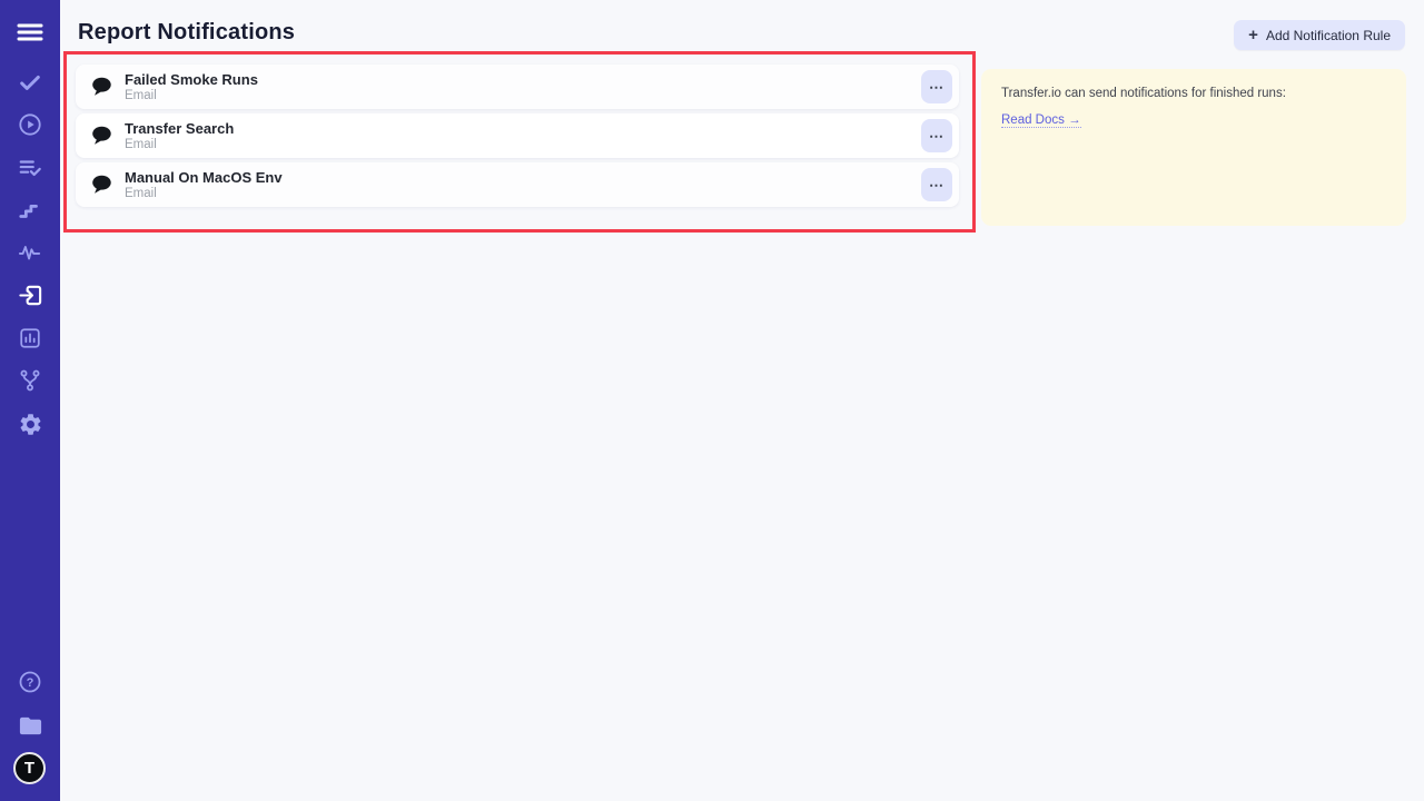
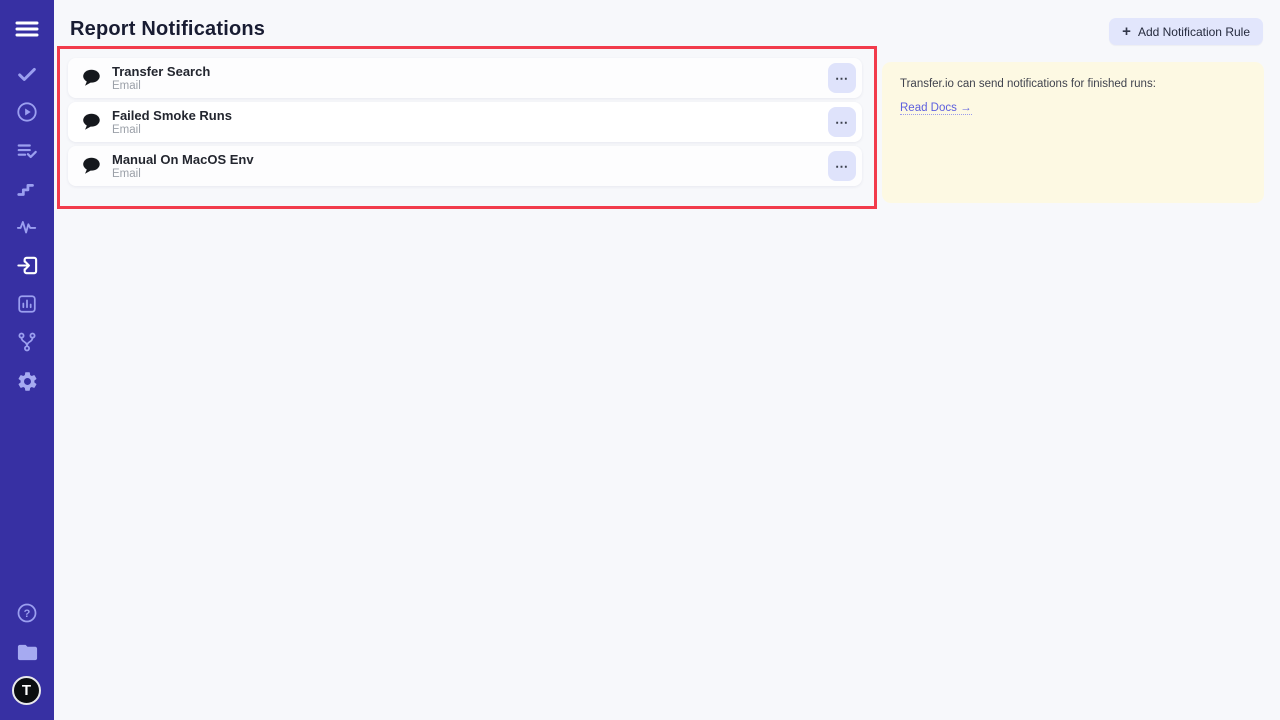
  ?
  T
  Report Notifications
  +
  Add Notification Rule
- Failed Smoke Runs
+ Transfer Search
  Email
  ⋯
- Transfer Search
+ Failed Smoke Runs
  Email
  ⋯
  Manual On MacOS Env
  Email
  ⋯
  Transfer.io can send notifications for finished runs:
  Read Docs →
